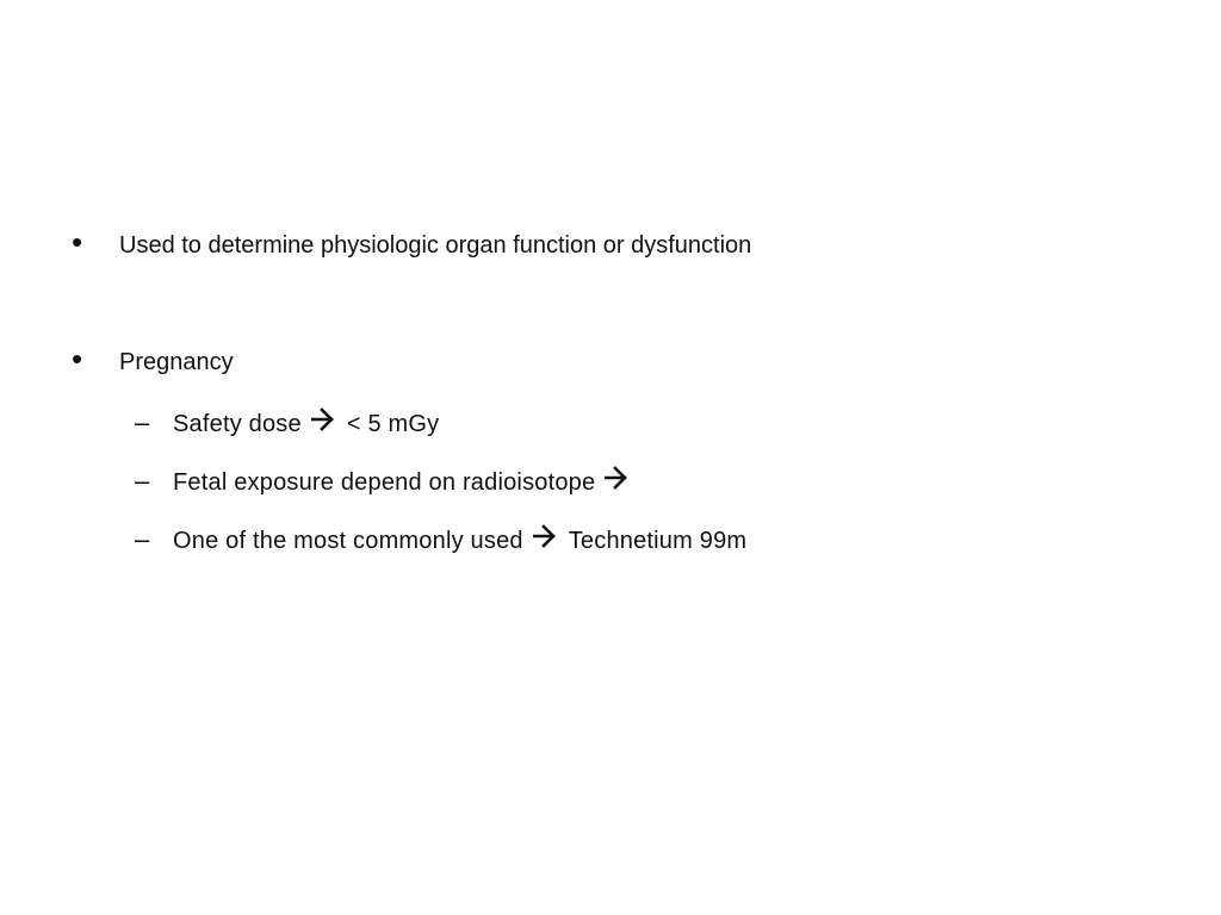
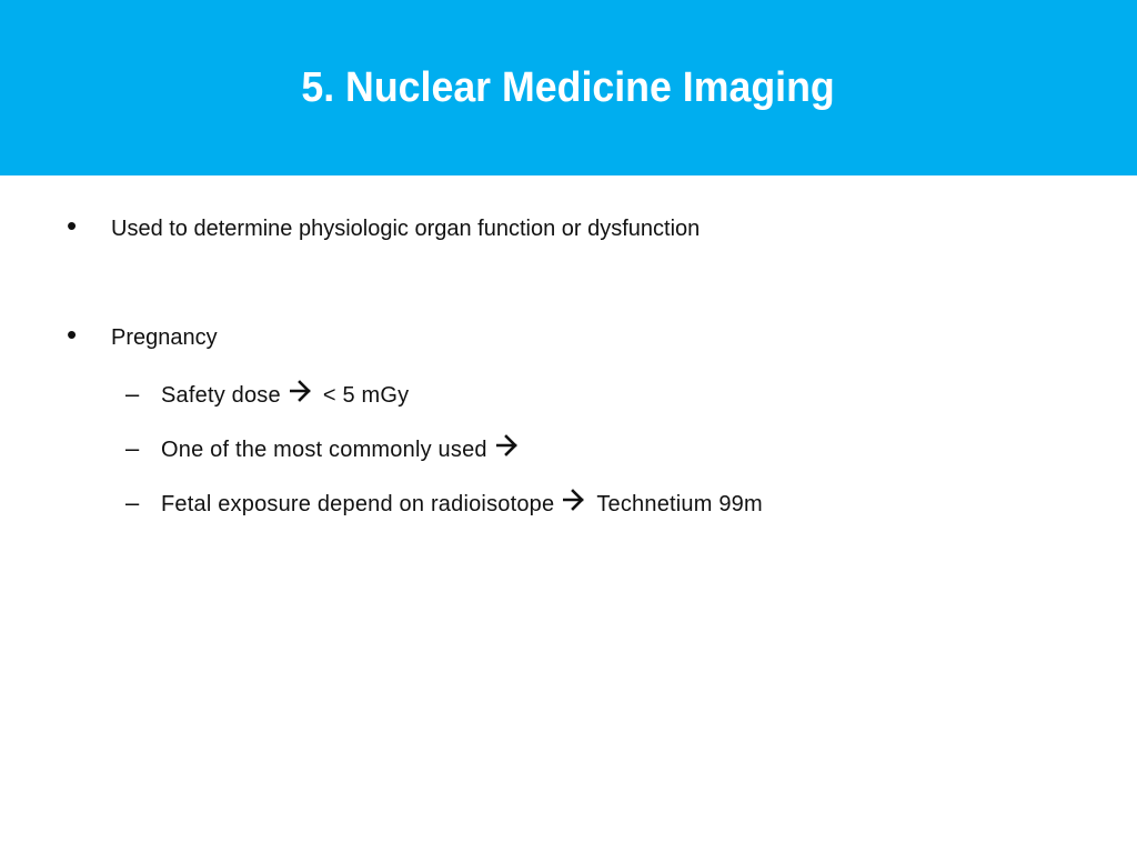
+ 5. Nuclear Medicine Imaging
  •
  Used to determine physiologic organ function or dysfunction
  •
  Pregnancy
  –
  Safety dose
  < 5 mGy
  –
- Fetal exposure depend on radioisotope
+ One of the most commonly used
  –
- One of the most commonly used
+ Fetal exposure depend on radioisotope
  Technetium 99m
